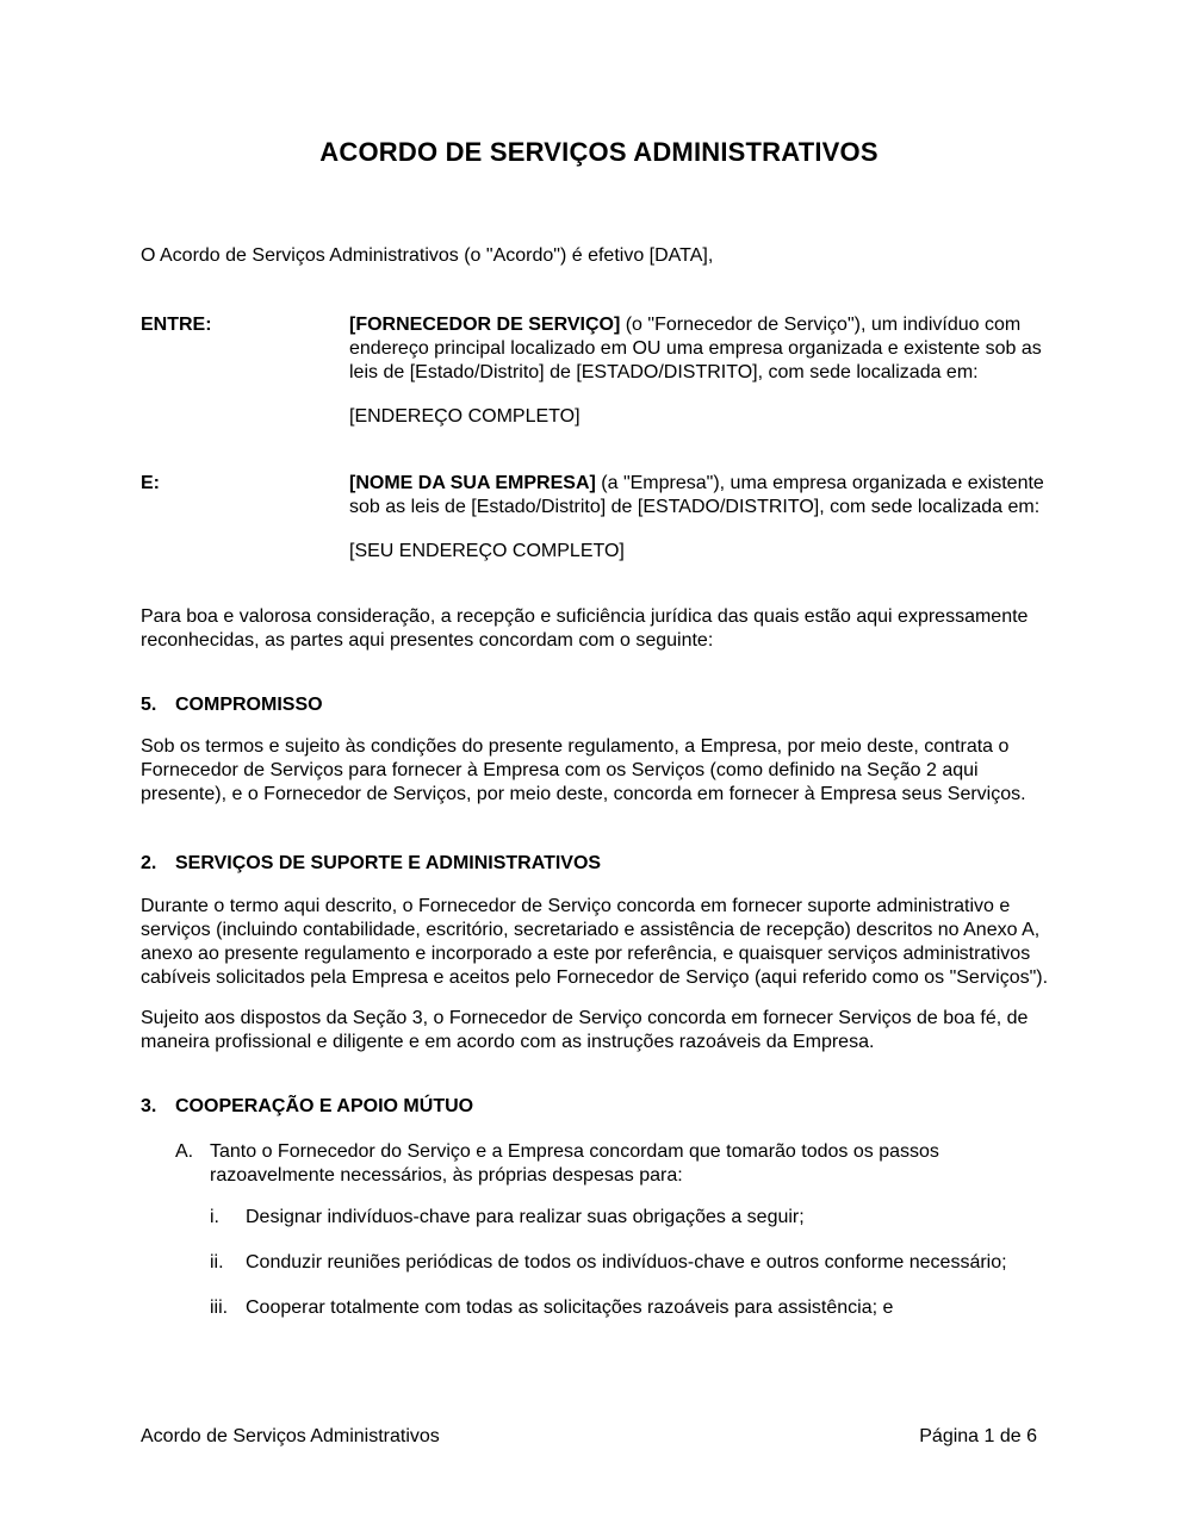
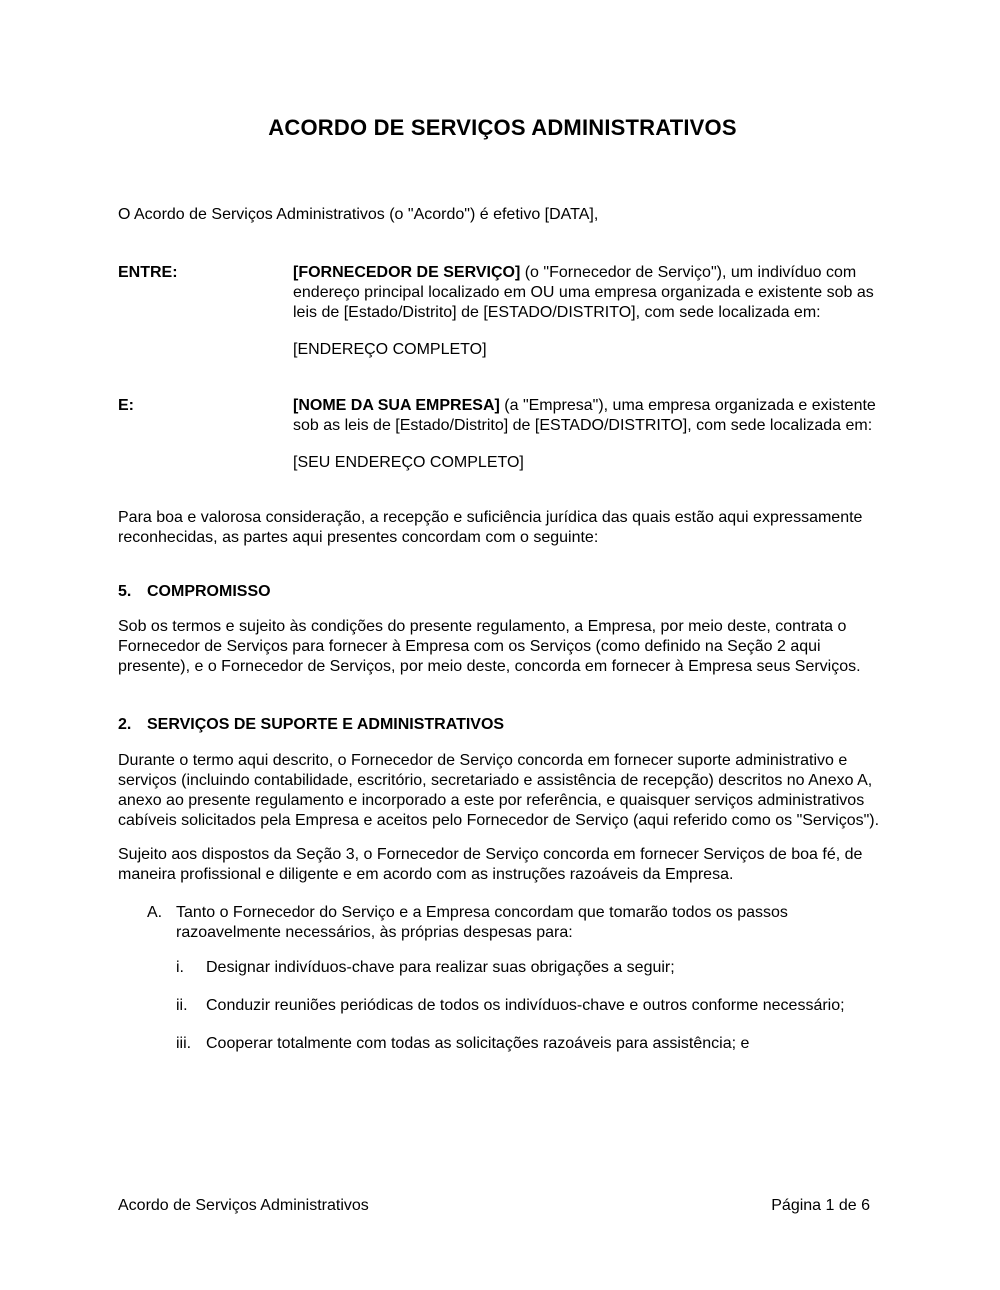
  ACORDO DE SERVIÇOS ADMINISTRATIVOS
  O Acordo de Serviços Administrativos (o "Acordo") é efetivo [DATA],
  ENTRE:
  [FORNECEDOR DE SERVIÇO] (o "Fornecedor de Serviço"), um indivíduo com endereço principal localizado em OU uma empresa organizada e existente sob as leis de [Estado/Distrito] de [ESTADO/DISTRITO], com sede localizada em:
  [ENDEREÇO COMPLETO]
  E:
  [NOME DA SUA EMPRESA] (a "Empresa"), uma empresa organizada e existente sob as leis de [Estado/Distrito] de [ESTADO/DISTRITO], com sede localizada em:
  [SEU ENDEREÇO COMPLETO]
  Para boa e valorosa consideração, a recepção e suficiência jurídica das quais estão aqui expressamente reconhecidas, as partes aqui presentes concordam com o seguinte:
  5.
  COMPROMISSO
  Sob os termos e sujeito às condições do presente regulamento, a Empresa, por meio deste, contrata o Fornecedor de Serviços para fornecer à Empresa com os Serviços (como definido na Seção 2 aqui presente), e o Fornecedor de Serviços, por meio deste, concorda em fornecer à Empresa seus Serviços.
  2.
  SERVIÇOS DE SUPORTE E ADMINISTRATIVOS
  Durante o termo aqui descrito, o Fornecedor de Serviço concorda em fornecer suporte administrativo e serviços (incluindo contabilidade, escritório, secretariado e assistência de recepção) descritos no Anexo A, anexo ao presente regulamento e incorporado a este por referência, e quaisquer serviços administrativos cabíveis solicitados pela Empresa e aceitos pelo Fornecedor de Serviço (aqui referido como os "Serviços").
  Sujeito aos dispostos da Seção 3, o Fornecedor de Serviço concorda em fornecer Serviços de boa fé, de maneira profissional e diligente e em acordo com as instruções razoáveis da Empresa.
- 3.
- COOPERAÇÃO E APOIO MÚTUO
  A.
  Tanto o Fornecedor do Serviço e a Empresa concordam que tomarão todos os passos razoavelmente necessários, às próprias despesas para:
  i.
  Designar indivíduos-chave para realizar suas obrigações a seguir;
  ii.
  Conduzir reuniões periódicas de todos os indivíduos-chave e outros conforme necessário;
  iii.
  Cooperar totalmente com todas as solicitações razoáveis para assistência; e
  Acordo de Serviços Administrativos
  Página 1 de 6
